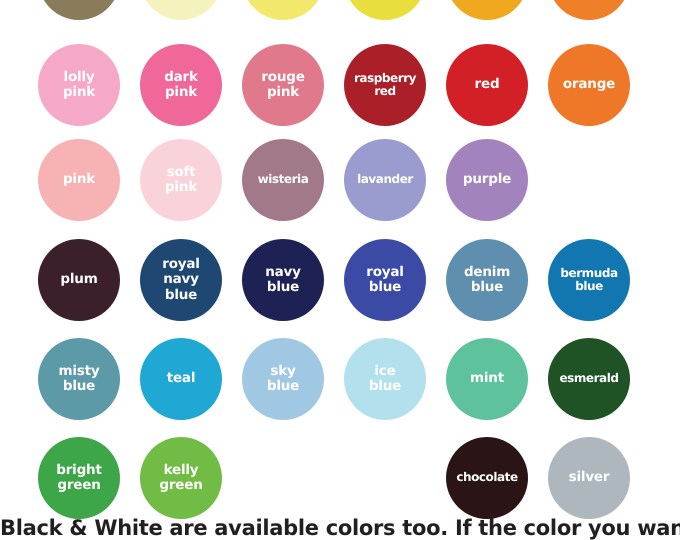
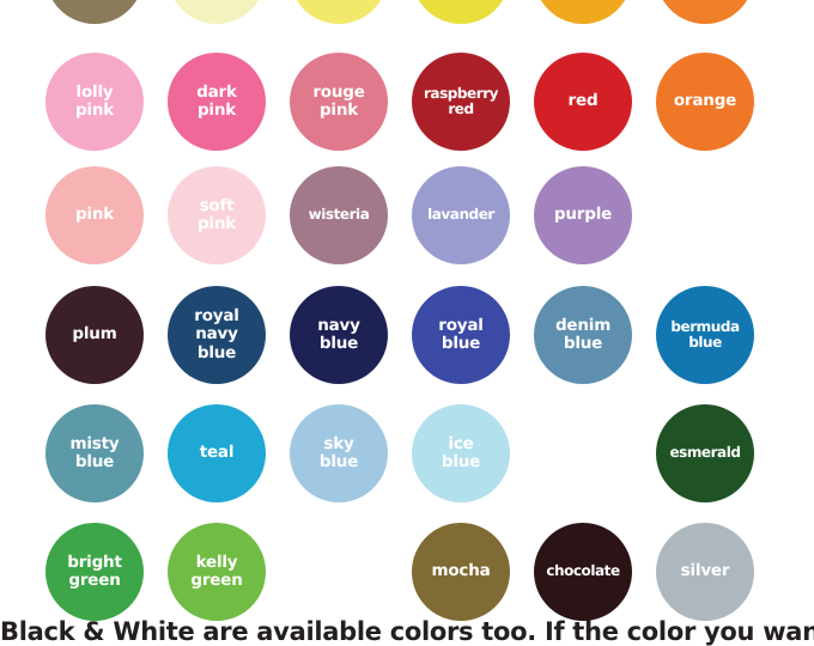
  lolly
  pink
  dark
  pink
  rouge
  pink
  raspberry
  red
  red
  orange
  pink
  soft
  pink
  wisteria
  lavander
  purple
  plum
  royal
  navy
  blue
  navy
  blue
  royal
  blue
  denim
  blue
  bermuda
  blue
  misty
  blue
  teal
  sky
  blue
  ice
  blue
- mint
  esmerald
  bright
  green
  kelly
  green
+ mocha
  chocolate
  silver
  Black & White are available colors too. If the color you wan
